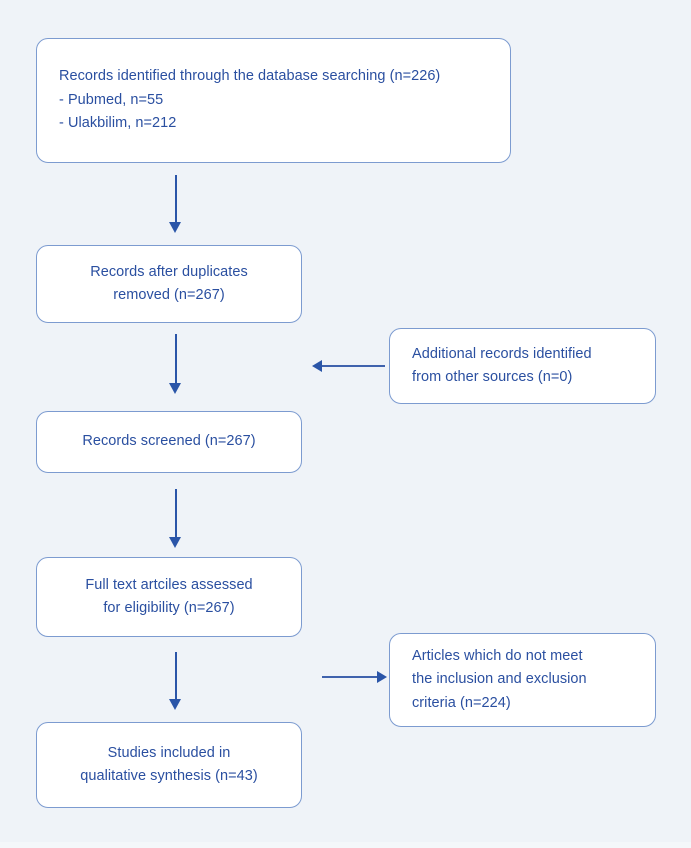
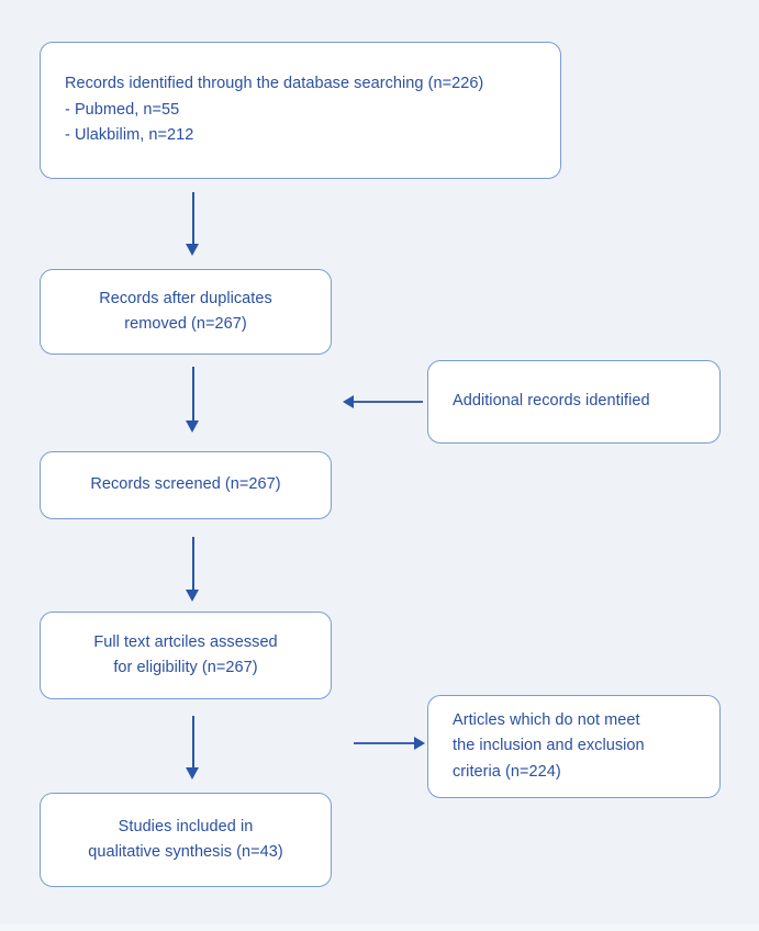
  Records identified through the database searching (n=226)
  - Pubmed, n=55
  - Ulakbilim, n=212
  Records after duplicates
  removed (n=267)
  Additional records identified
- from other sources (n=0)
  Records screened (n=267)
  Full text artciles assessed
  for eligibility (n=267)
  Articles which do not meet
  the inclusion and exclusion
  criteria (n=224)
  Studies included in
  qualitative synthesis (n=43)
